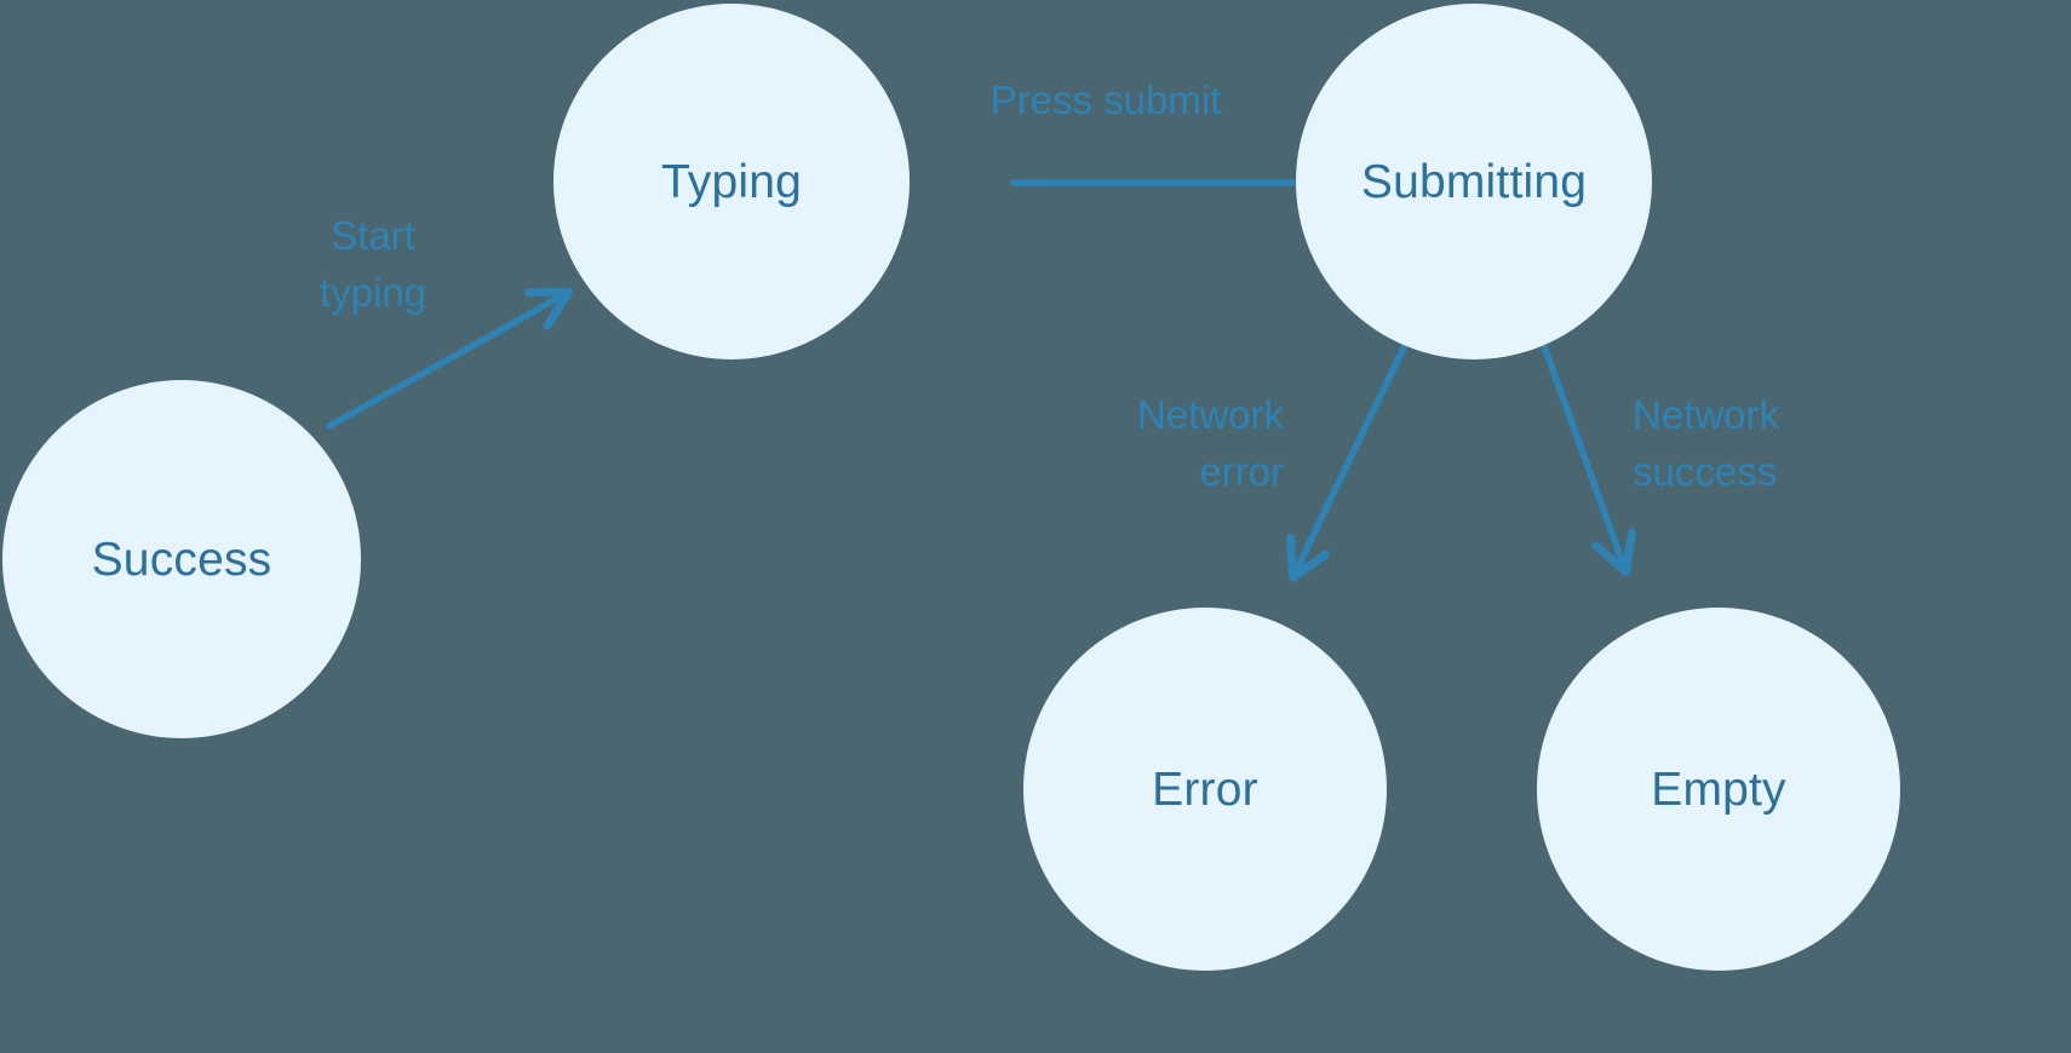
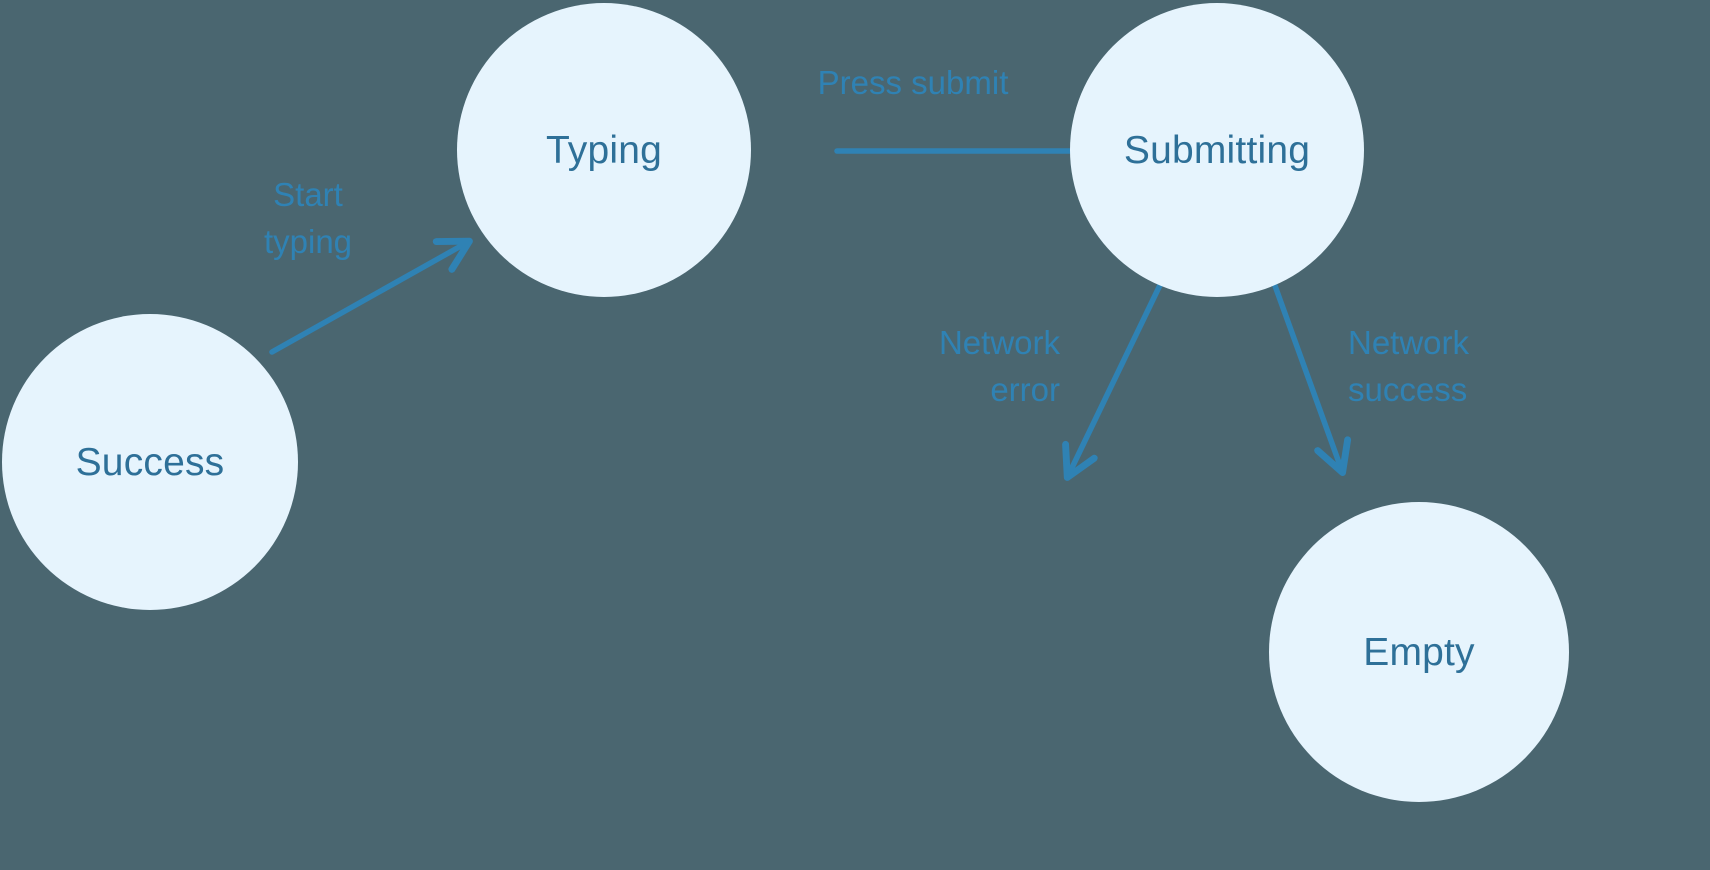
  Success
  Typing
  Submitting
- Error
  Empty
  Start
  typing
  Press submit
  Network
  error
  Network
  success
